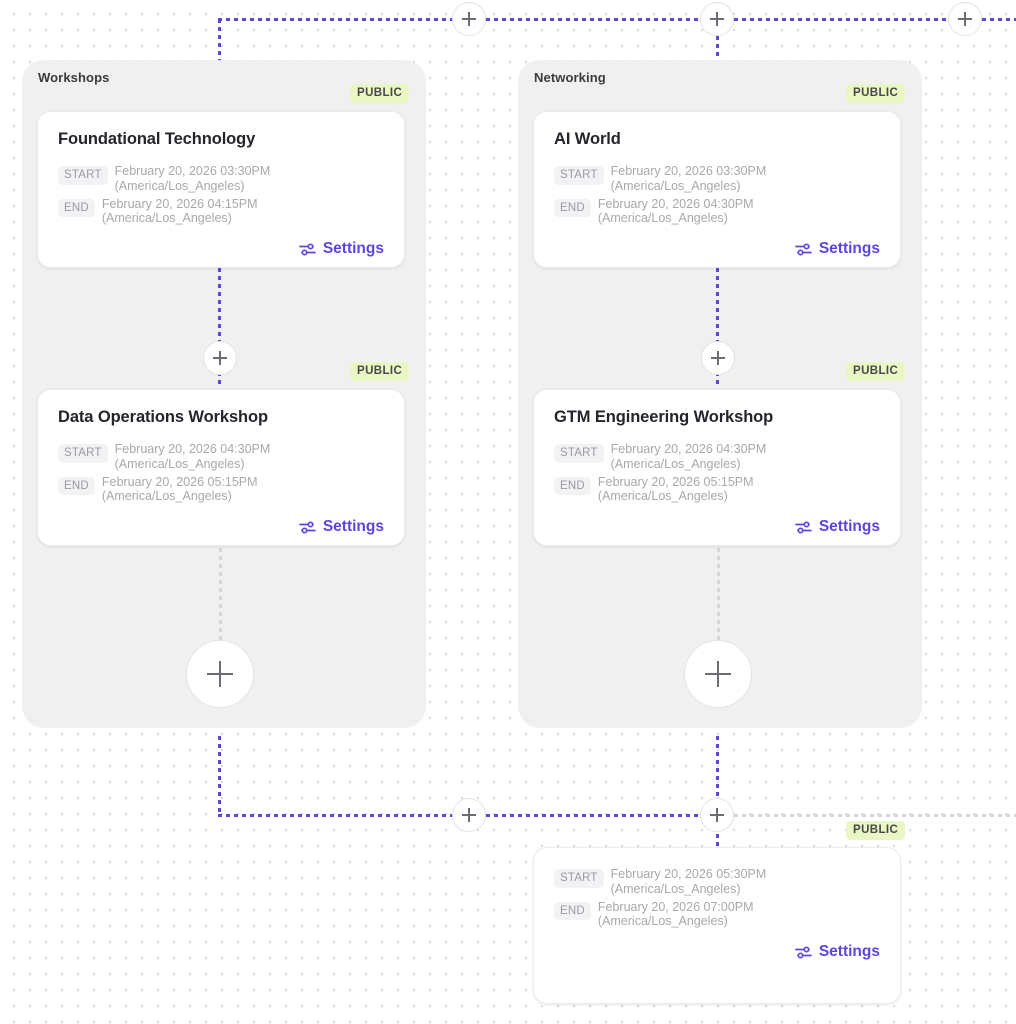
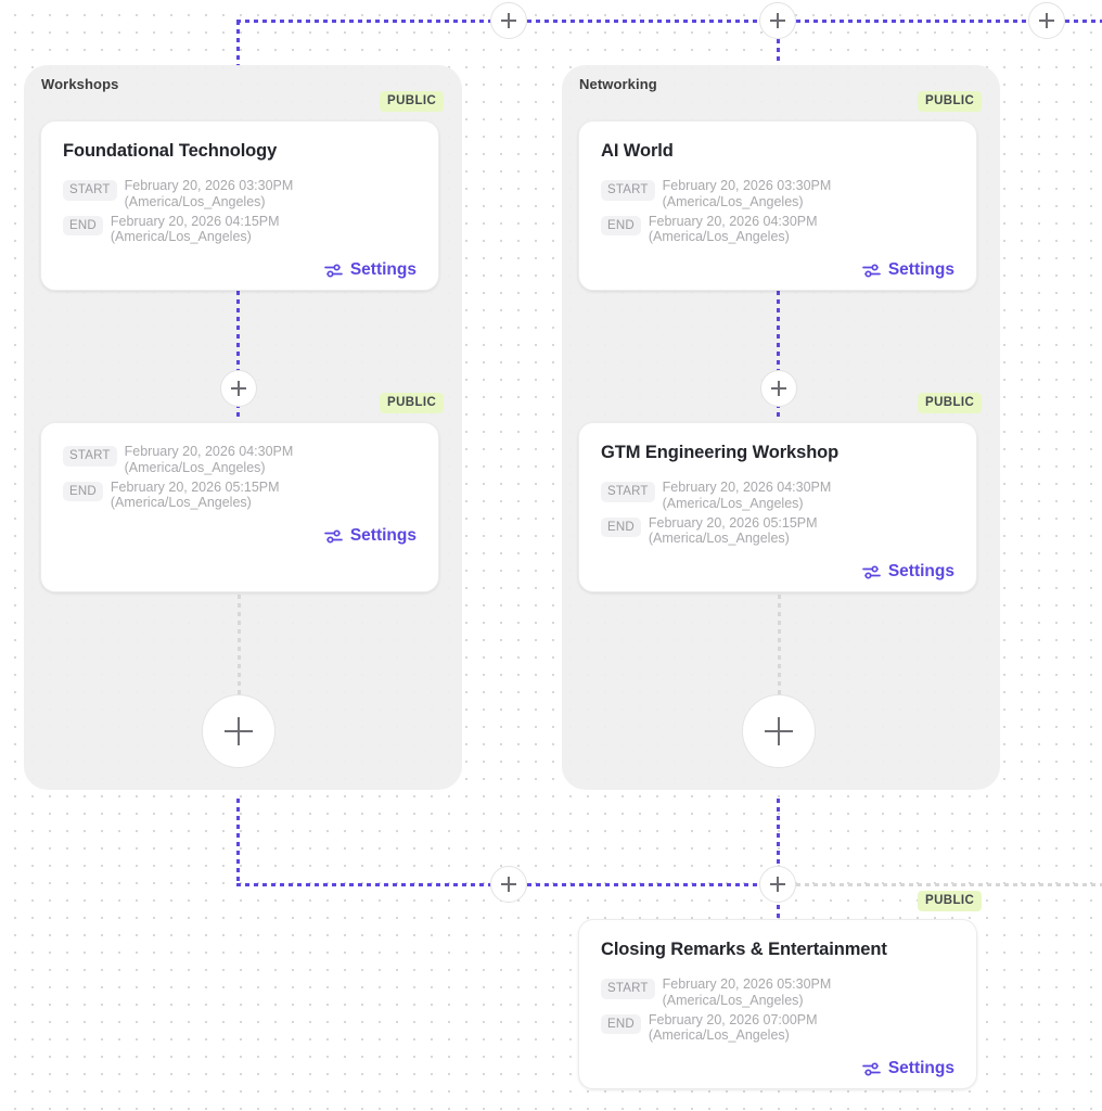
  Workshops
  Networking
  PUBLIC
  Foundational Technology
  START
  February 20, 2026 03:30PM
  (America/Los_Angeles)
  END
  February 20, 2026 04:15PM
  (America/Los_Angeles)
  Settings
  PUBLIC
  AI World
  START
  February 20, 2026 03:30PM
  (America/Los_Angeles)
  END
  February 20, 2026 04:30PM
  (America/Los_Angeles)
  Settings
  PUBLIC
- Data Operations Workshop
  START
  February 20, 2026 04:30PM
  (America/Los_Angeles)
  END
  February 20, 2026 05:15PM
  (America/Los_Angeles)
  Settings
  PUBLIC
  GTM Engineering Workshop
  START
  February 20, 2026 04:30PM
  (America/Los_Angeles)
  END
  February 20, 2026 05:15PM
  (America/Los_Angeles)
  Settings
  PUBLIC
+ Closing Remarks & Entertainment
  START
  February 20, 2026 05:30PM
  (America/Los_Angeles)
  END
  February 20, 2026 07:00PM
  (America/Los_Angeles)
  Settings
